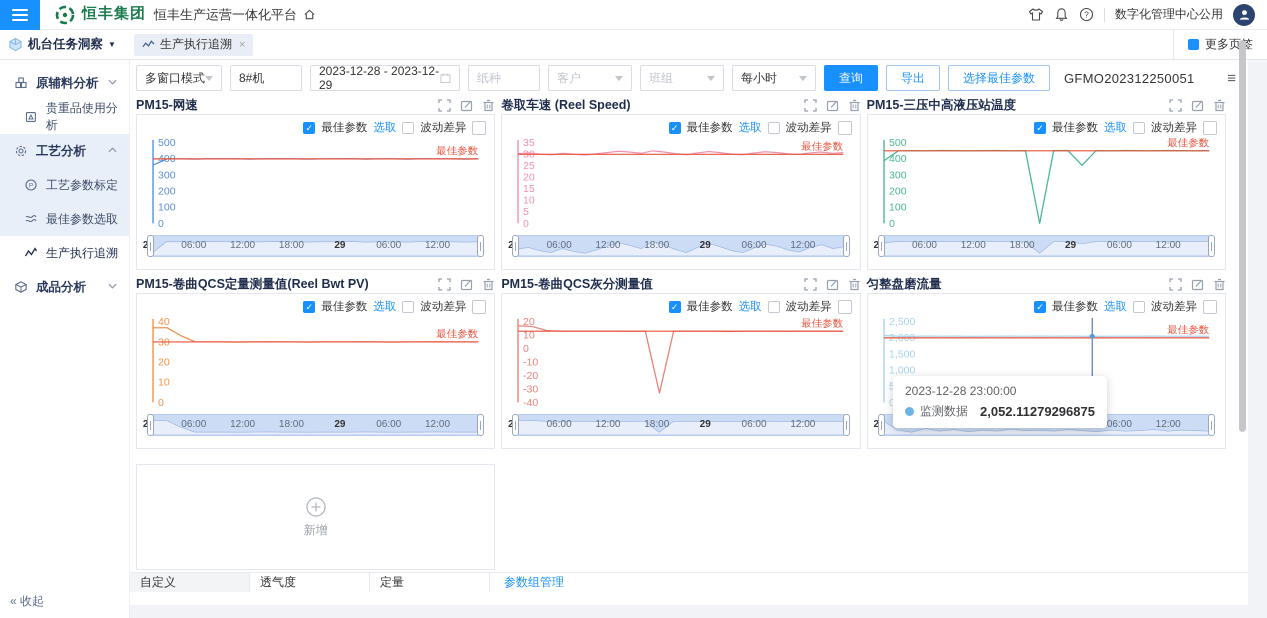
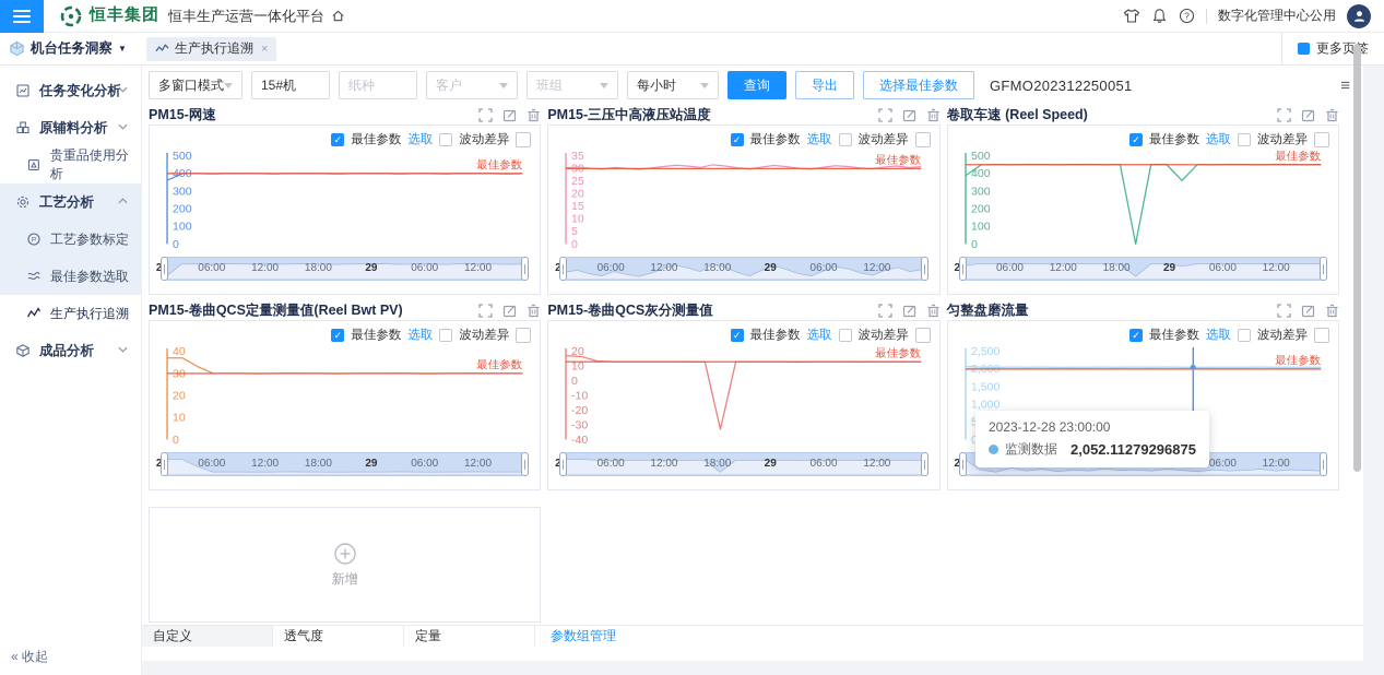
  恒丰集团
  恒丰生产运营一体化平台
  ?
  数字化管理中心公用
  机台任务洞察
  ▼
  生产执行追溯
  ×
  更多页签
+ 任务变化分析
  原辅料分析
  贵重品使用分析
  工艺分析
  工艺参数标定
  最佳参数选取
  生产执行追溯
  成品分析
  « 收起
  多窗口模式
- 8#机
+ 15#机
- 2023-12-28 - 2023-12-29
  纸种
  客户
  班组
  每小时
  查询
  导出
  选择最佳参数
  GFMO202312250051
  ≡
  PM15-网速
  ✓
  最佳参数
  选取
  波动差异
  0
  100
  200
  300
  400
  500
  最佳参数
  06:00
  12:00
  18:00
  29
  06:00
  12:00
- 卷取车速 (Reel Speed)
+ PM15-三压中高液压站温度
  ✓
  最佳参数
  选取
  波动差异
  0
  5
  10
  15
  20
  25
  30
  35
  最佳参数
  06:00
  12:00
  18:00
  29
  06:00
  12:00
- PM15-三压中高液压站温度
+ 卷取车速 (Reel Speed)
  ✓
  最佳参数
  选取
  波动差异
  0
  100
  200
  300
  400
  500
  最佳参数
  06:00
  12:00
  18:00
  29
  06:00
  12:00
  PM15-卷曲QCS定量测量值(Reel Bwt PV)
  ✓
  最佳参数
  选取
  波动差异
  0
  10
  20
  30
  40
  最佳参数
  06:00
  12:00
  18:00
  29
  06:00
  12:00
  PM15-卷曲QCS灰分测量值
  ✓
  最佳参数
  选取
  波动差异
  -40
  -30
  -20
  -10
  0
  10
  20
  最佳参数
  06:00
  12:00
  18:00
  29
  06:00
  12:00
  匀整盘磨流量
  ✓
  最佳参数
  选取
  波动差异
  0
  1,000
  1,500
  2,000
  2,500
  最佳参数
  06:00
  12:00
  新增
  自定义
  透气度
  定量
  参数组管理
  2023-12-28 23:00:00
  监测数据
  2,052.11279296875
